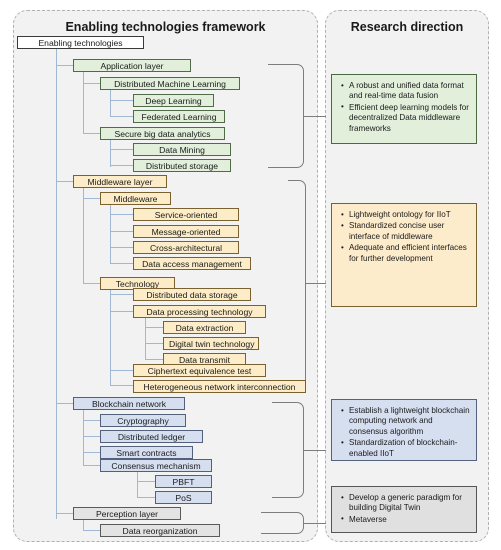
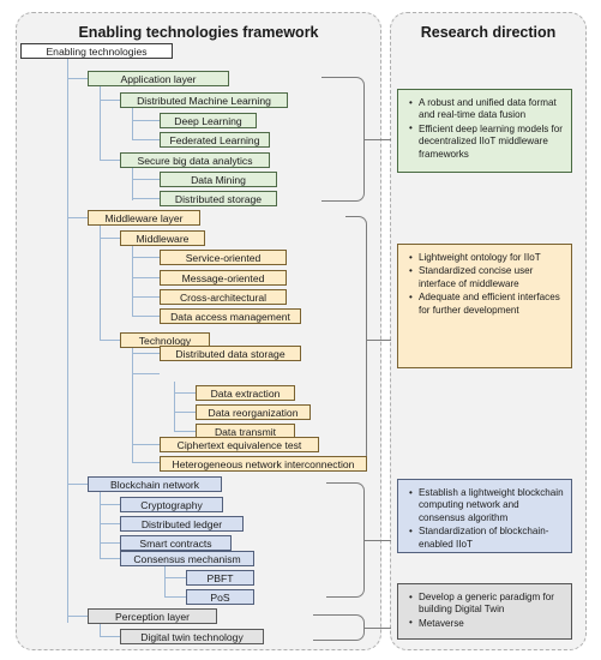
  Enabling technologies framework
  Research direction
  Enabling technologies
  Application layer
  Distributed Machine Learning
  Deep Learning
  Federated Learning
  Secure big data analytics
  Data Mining
  Distributed storage
  Middleware layer
  Middleware
  Service-oriented
  Message-oriented
  Cross-architectural
  Data access management
  Technology
  Distributed data storage
- Data processing technology
  Data extraction
- Digital twin technology
+ Data reorganization
  Data transmit
  Ciphertext equivalence test
  Heterogeneous network interconnection
  Blockchain network
  Cryptography
  Distributed ledger
  Smart contracts
  Consensus mechanism
  PBFT
  PoS
  Perception layer
- Data reorganization
+ Digital twin technology
  A robust and unified data format and real-time data fusion
- Efficient deep learning models for decentralized Data middleware frameworks
+ Efficient deep learning models for decentralized IIoT middleware frameworks
  Lightweight ontology for IIoT
  Standardized concise user interface of middleware
  Adequate and efficient interfaces for further development
  Establish a lightweight blockchain computing network and consensus algorithm
  Standardization of blockchain-enabled IIoT
  Develop a generic paradigm for building Digital Twin
  Metaverse
